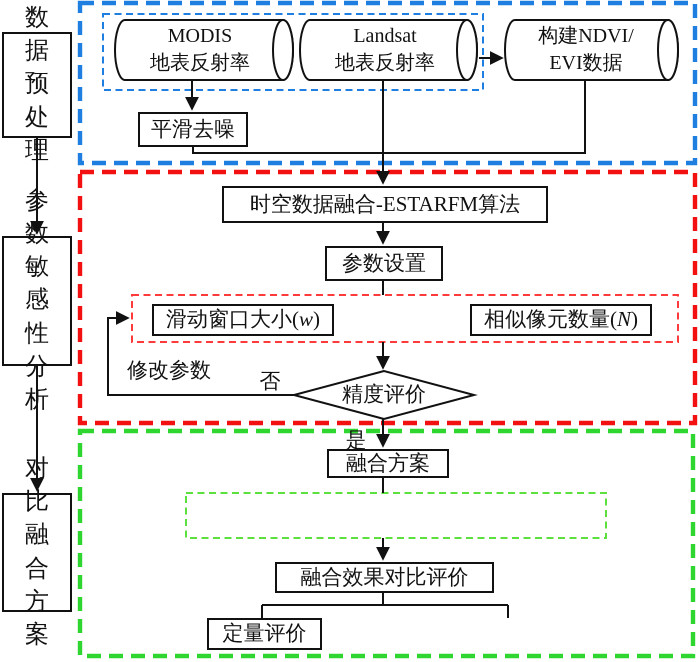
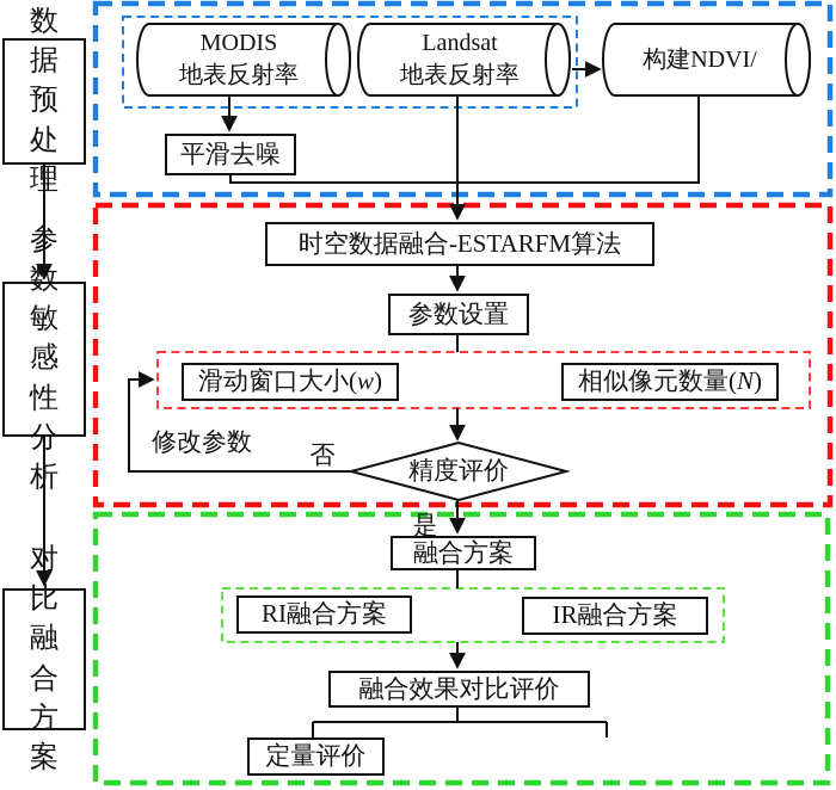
  数据预处理
  参数敏感性分析
  对比融合方案
  MODIS
  地表反射率
  Landsat
  地表反射率
  构建NDVI/
- EVI数据
  平滑去噪
  时空数据融合-ESTARFM算法
  参数设置
  滑动窗口大小(
  w
  )
  相似像元数量(
  N
  )
  融合方案
+ RI融合方案
+ IR融合方案
  融合效果对比评价
  定量评价
  精度评价
  修改参数
  否
  是
